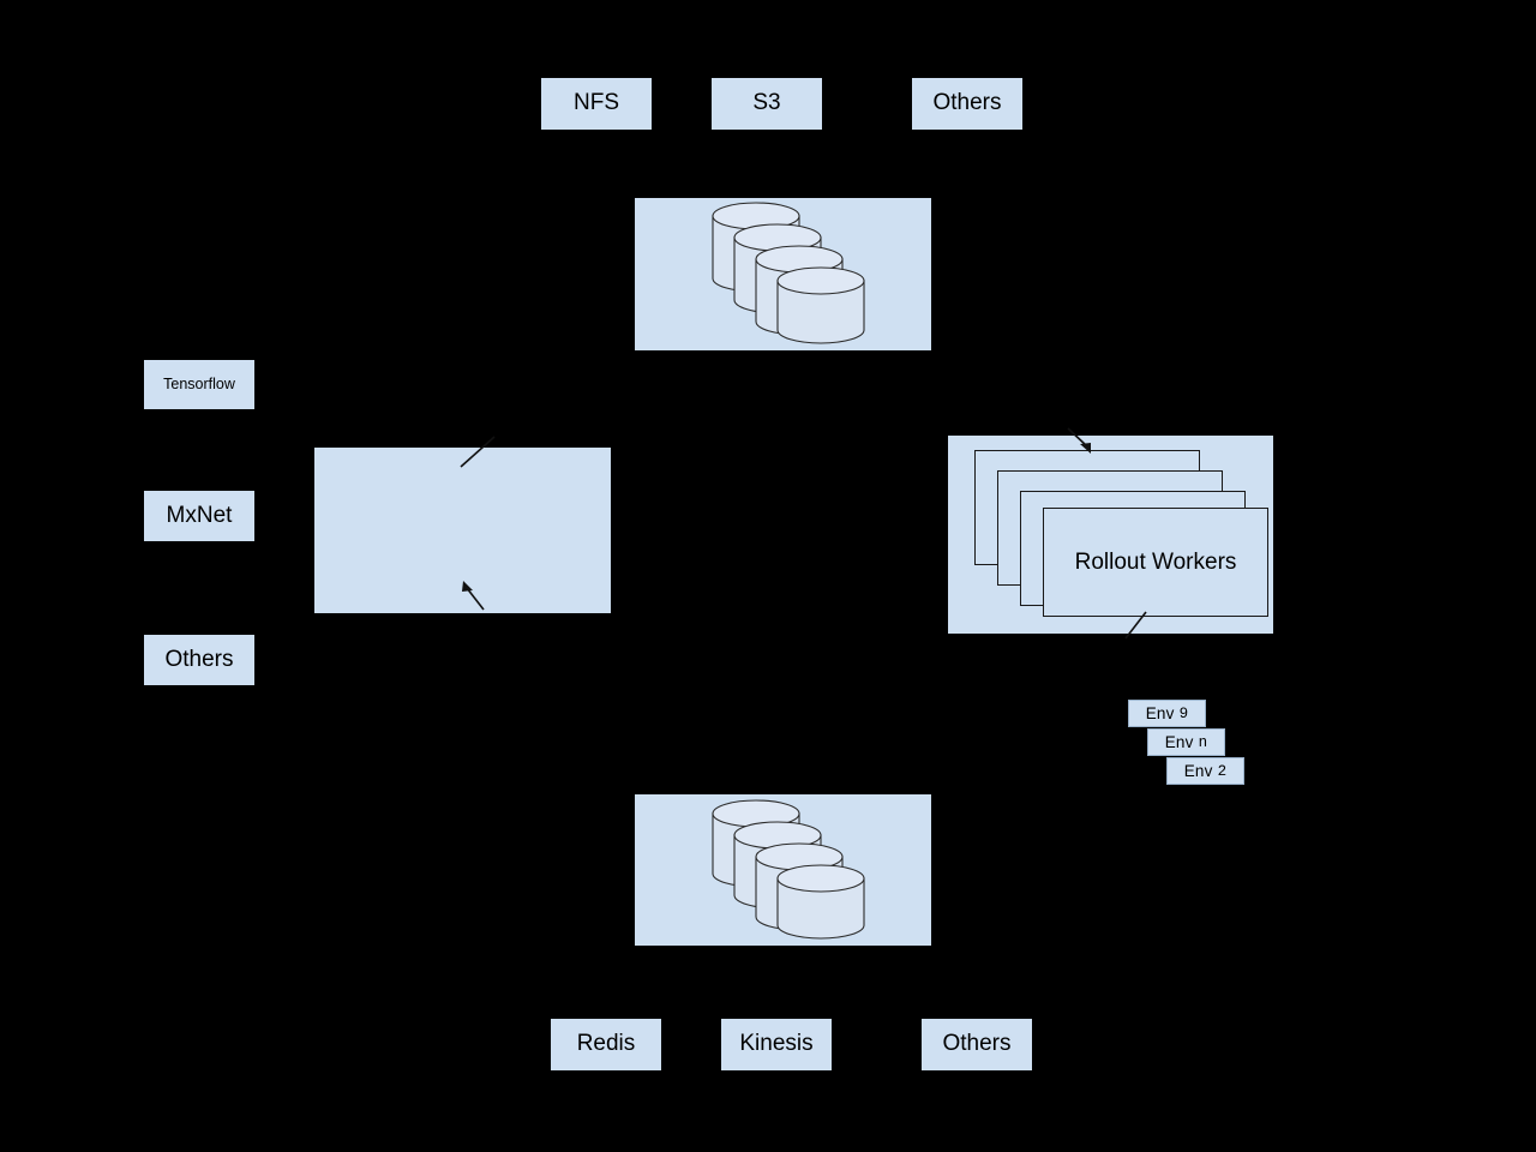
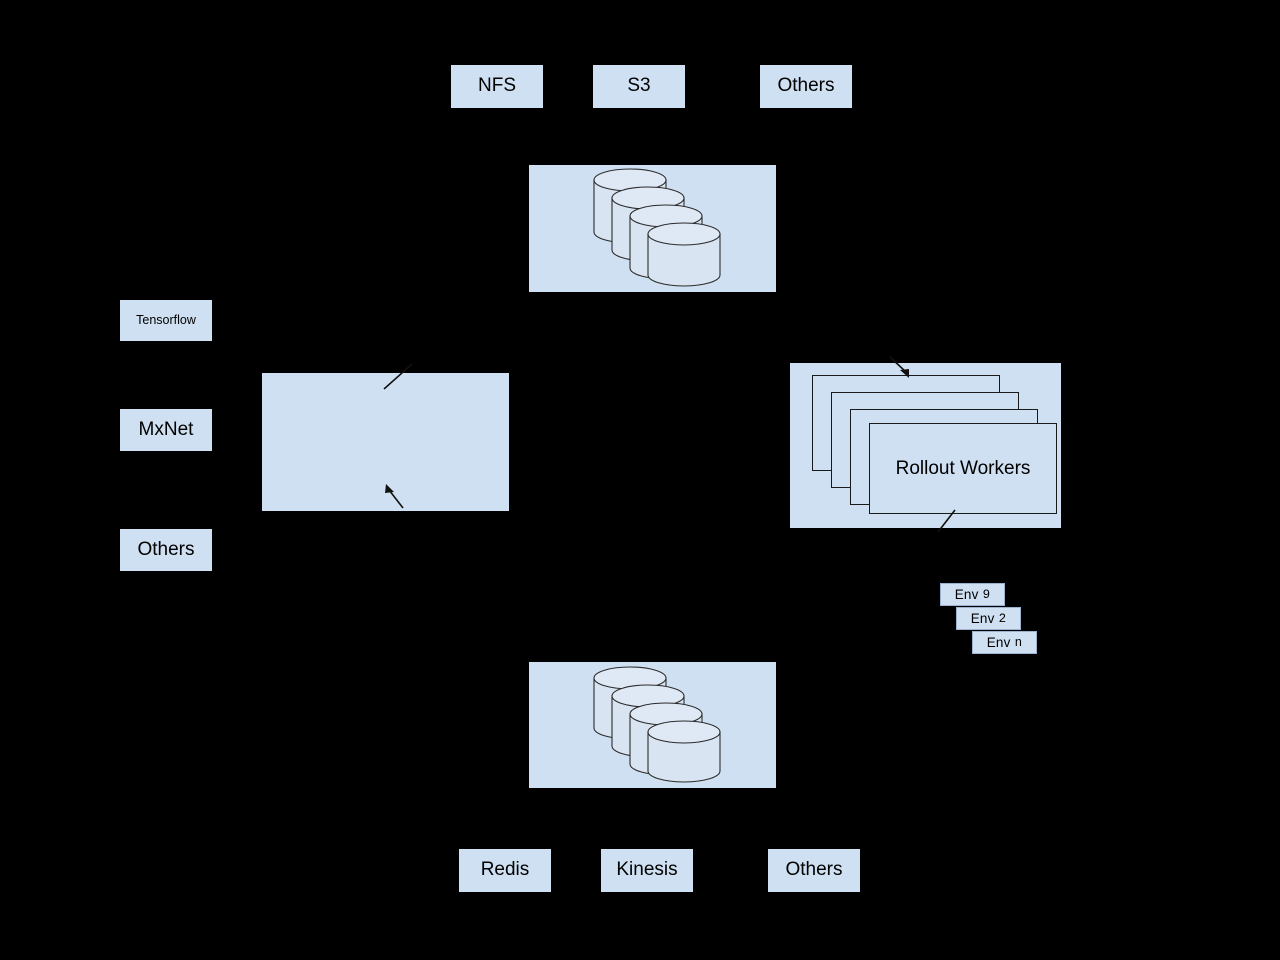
  NFS
  S3
  Others
  Tensorflow
  MxNet
  Others
  Rollout Workers
  Env
  9
  Env
- n
+ 2
  Env
- 2
+ n
  Redis
  Kinesis
  Others
